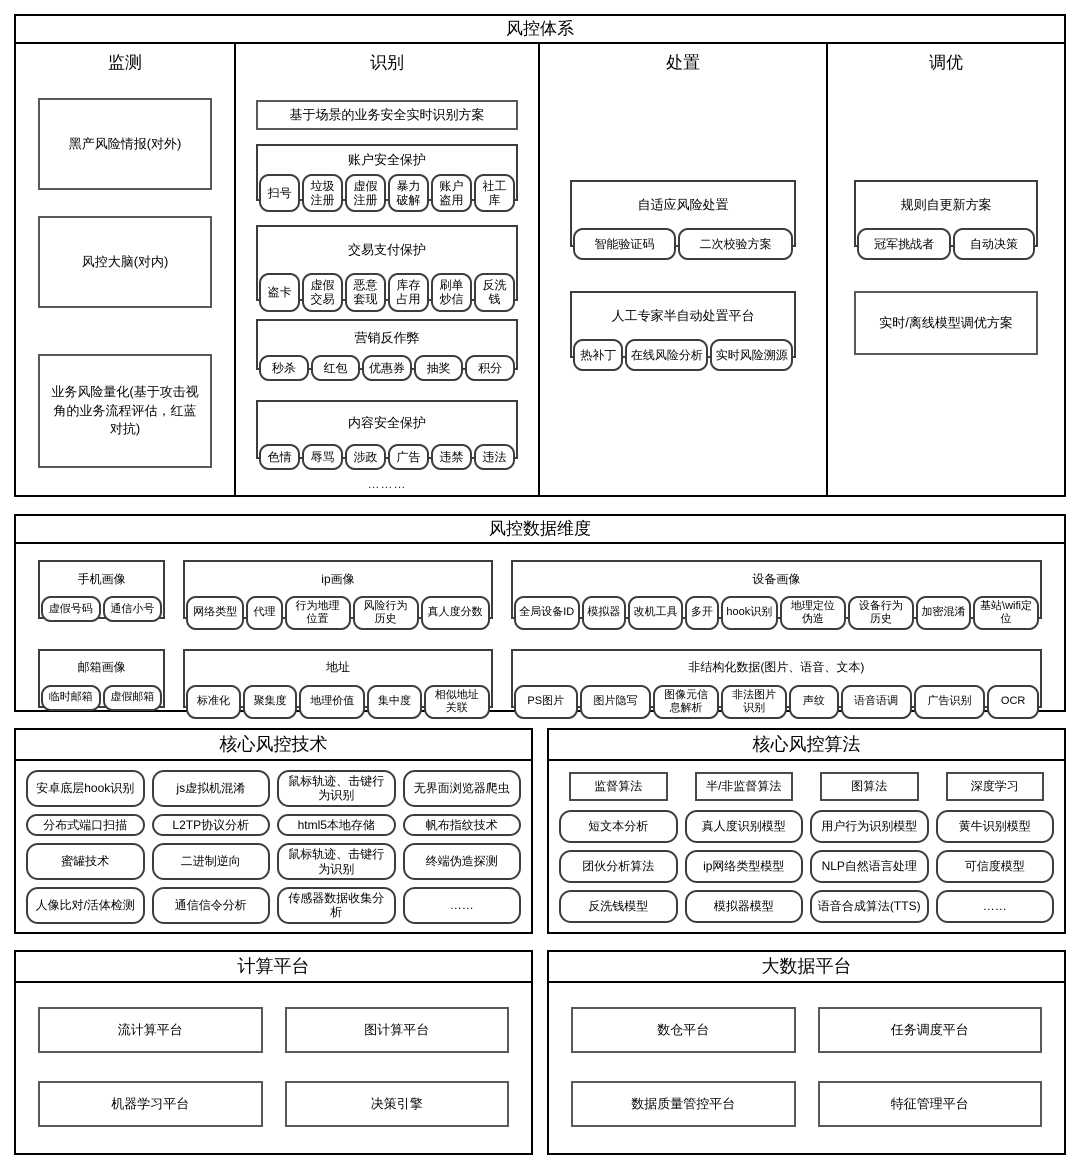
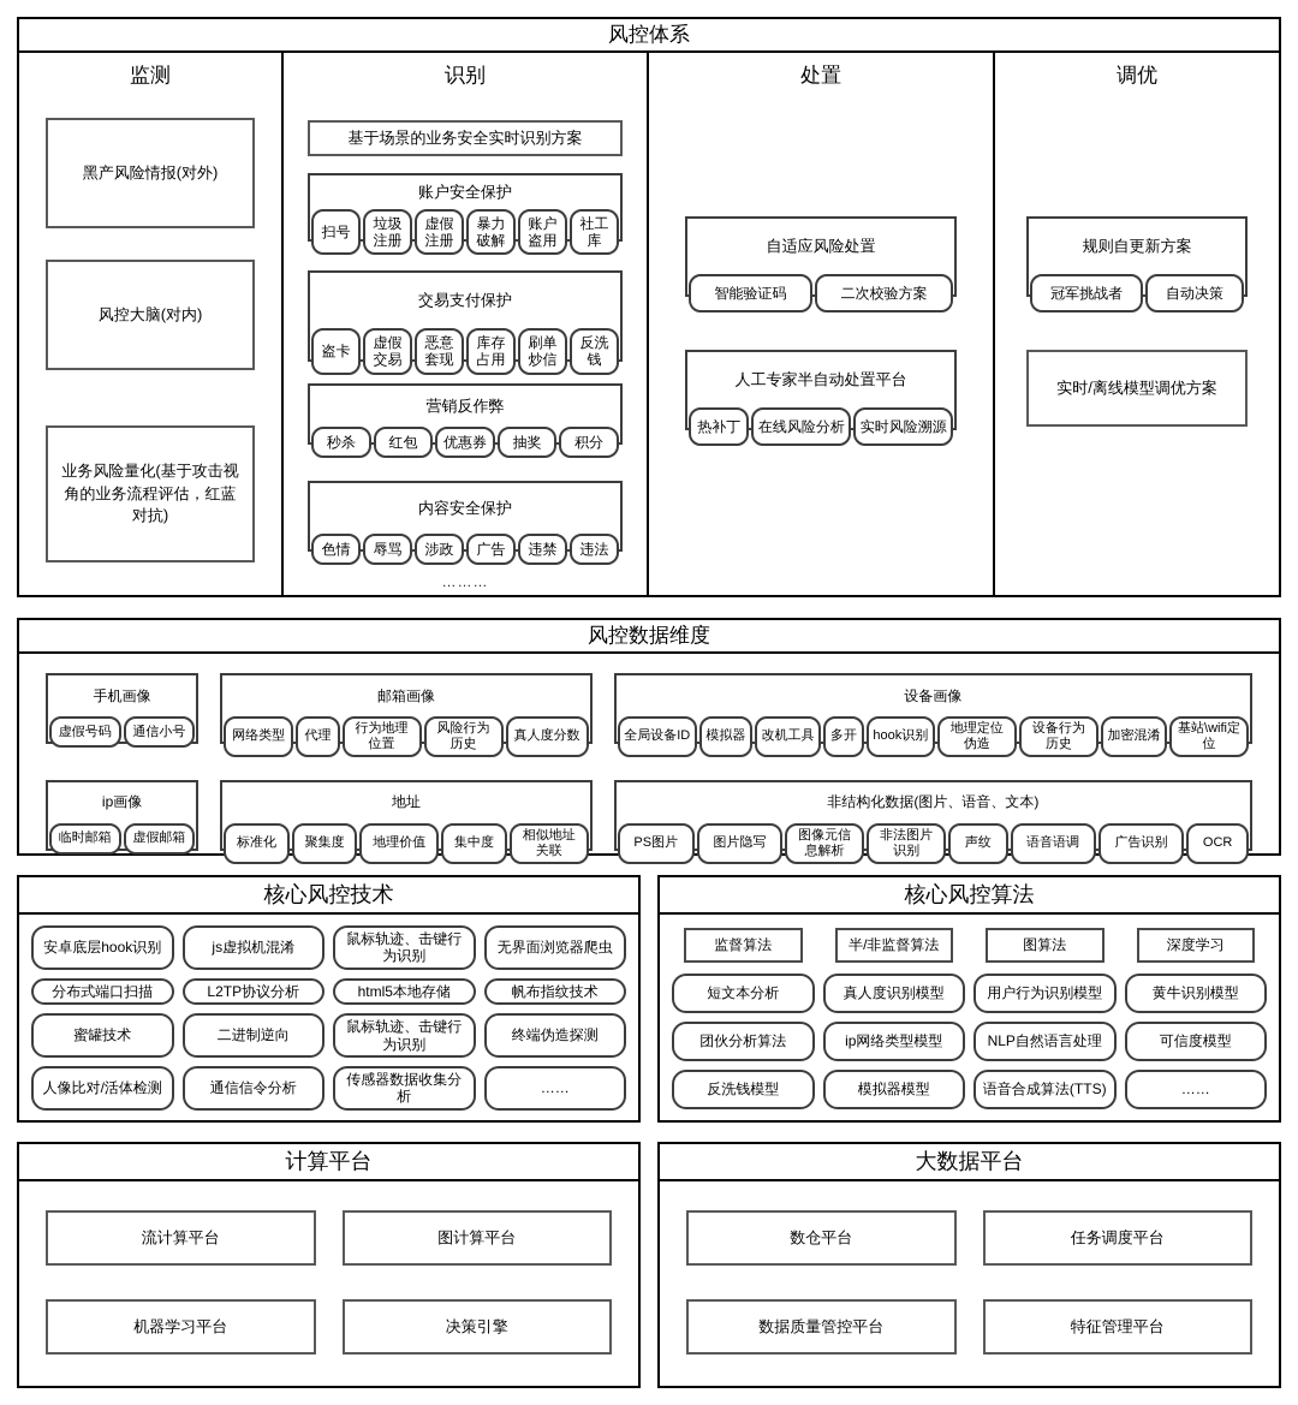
  风控体系
  监测
  黑产风险情报(对外)
  风控大脑(对内)
  业务风险量化(基于攻击视角的业务流程评估，红蓝对抗)
  识别
  基于场景的业务安全实时识别方案
  账户安全保护
  扫号
  垃圾注册
  虚假注册
  暴力破解
  账户盗用
  社工库
  交易支付保护
  盗卡
  虚假交易
  恶意套现
  库存占用
  刷单炒信
  反洗钱
  营销反作弊
  秒杀
  红包
  优惠券
  抽奖
  积分
  内容安全保护
  色情
  辱骂
  涉政
  广告
  违禁
  违法
  ………
  处置
  自适应风险处置
  智能验证码
  二次校验方案
  人工专家半自动处置平台
  热补丁
  在线风险分析
  实时风险溯源
  调优
  规则自更新方案
  冠军挑战者
  自动决策
  实时/离线模型调优方案
  风控数据维度
  手机画像
  虚假号码
  通信小号
- ip画像
+ 邮箱画像
  网络类型
  代理
  行为地理位置
  风险行为历史
  真人度分数
  设备画像
  全局设备ID
  模拟器
  改机工具
  多开
  hook识别
  地理定位伪造
  设备行为历史
  加密混淆
  基站\wifi定位
- 邮箱画像
+ ip画像
  临时邮箱
  虚假邮箱
  地址
  标准化
  聚集度
  地理价值
  集中度
  相似地址关联
  非结构化数据(图片、语音、文本)
  PS图片
  图片隐写
  图像元信息解析
  非法图片识别
  声纹
  语音语调
  广告识别
  OCR
  核心风控技术
  安卓底层hook识别
  js虚拟机混淆
  鼠标轨迹、击键行为识别
  无界面浏览器爬虫
  分布式端口扫描
  L2TP协议分析
  html5本地存储
  帆布指纹技术
  蜜罐技术
  二进制逆向
  鼠标轨迹、击键行为识别
  终端伪造探测
  人像比对/活体检测
  通信信令分析
  传感器数据收集分析
  ……
  核心风控算法
  监督算法
  半/非监督算法
  图算法
  深度学习
  短文本分析
  真人度识别模型
  用户行为识别模型
  黄牛识别模型
  团伙分析算法
  ip网络类型模型
  NLP自然语言处理
  可信度模型
  反洗钱模型
  模拟器模型
  语音合成算法(TTS)
  ……
  计算平台
  流计算平台
  图计算平台
  机器学习平台
  决策引擎
  大数据平台
  数仓平台
  任务调度平台
  数据质量管控平台
  特征管理平台
